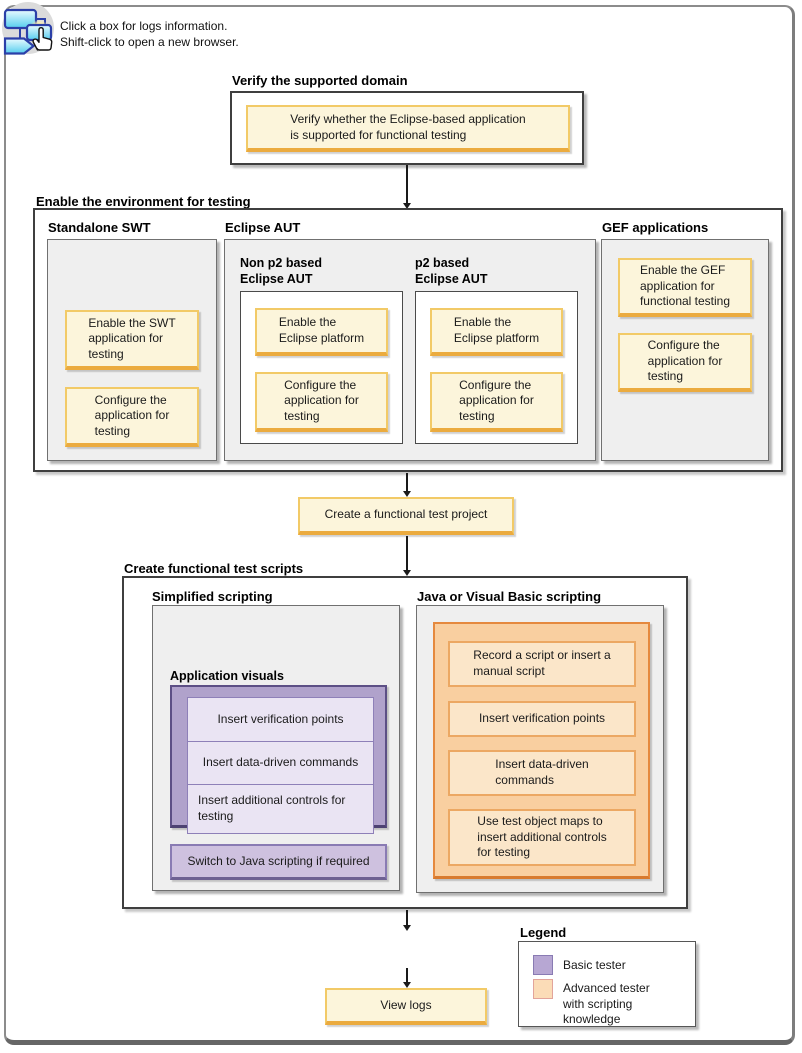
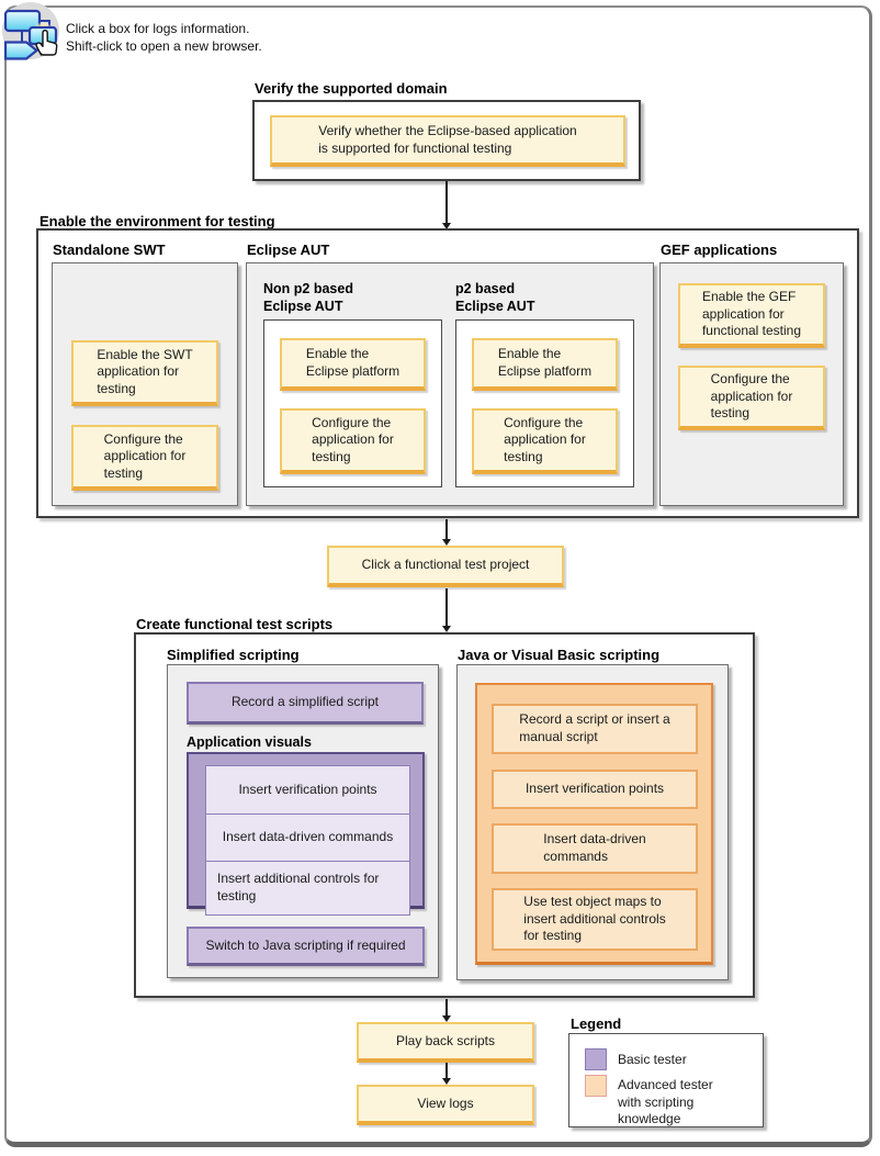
  Click a box for logs information.
  Shift-click to open a new browser.
  Verify the supported domain
  Verify whether the Eclipse-based application
  is supported for functional testing
  Enable the environment for testing
  Standalone SWT
  Enable the SWT
  application for
  testing
  Configure the
  application for
  testing
  Eclipse AUT
  Non p2 based
  Eclipse AUT
  Enable the
  Eclipse platform
  Configure the
  application for
  testing
  p2 based
  Eclipse AUT
  Enable the
  Eclipse platform
  Configure the
  application for
  testing
  GEF applications
  Enable the GEF
  application for
  functional testing
  Configure the
  application for
  testing
- Create a functional test project
+ Click a functional test project
  Create functional test scripts
  Simplified scripting
+ Record a simplified script
  Application visuals
  Insert verification points
  Insert data-driven commands
  Insert additional controls for testing
  Switch to Java scripting if required
  Java or Visual Basic scripting
  Record a script or insert a
  manual script
  Insert verification points
  Insert data-driven
  commands
  Use test object maps to
  insert additional controls
  for testing
+ Play back scripts
  View logs
  Legend
  Basic tester
  Advanced tester
  with scripting
  knowledge
